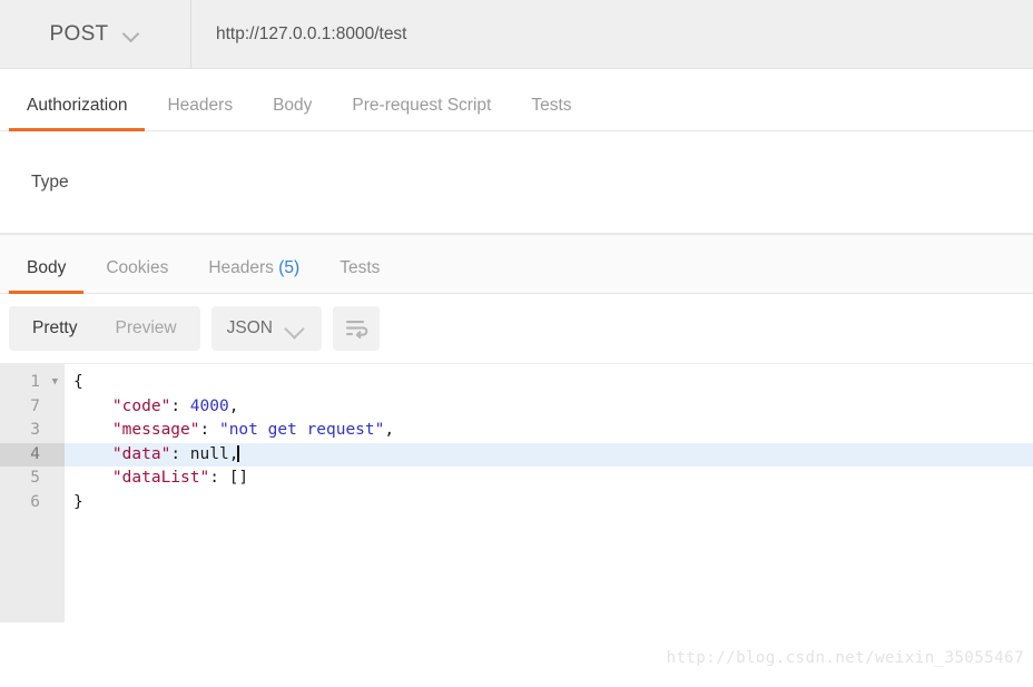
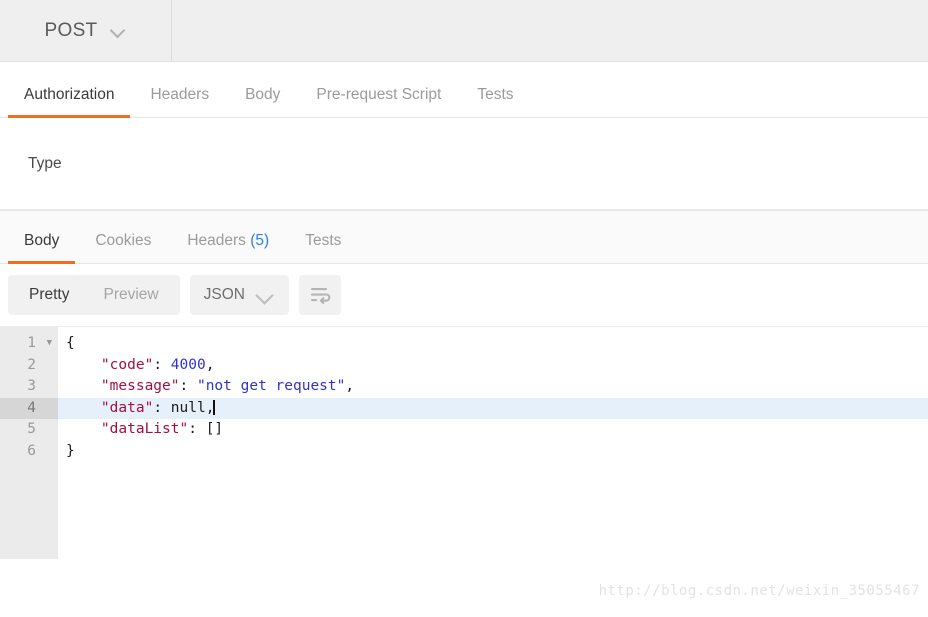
  POST
- http://127.0.0.1:8000/test
  Authorization
  Headers
  Body
  Pre-request Script
  Tests
  Type
  Body
  Cookies
  Headers (5)
  Tests
  Pretty
  Preview
  JSON
  1
  ▼
- 7
+ 2
  3
  4
  5
  6
  {
  "code": 4000,
  "message": "not get request",
  "data": null,
  "dataList": []
  }
  http://blog.csdn.net/weixin_35055467
